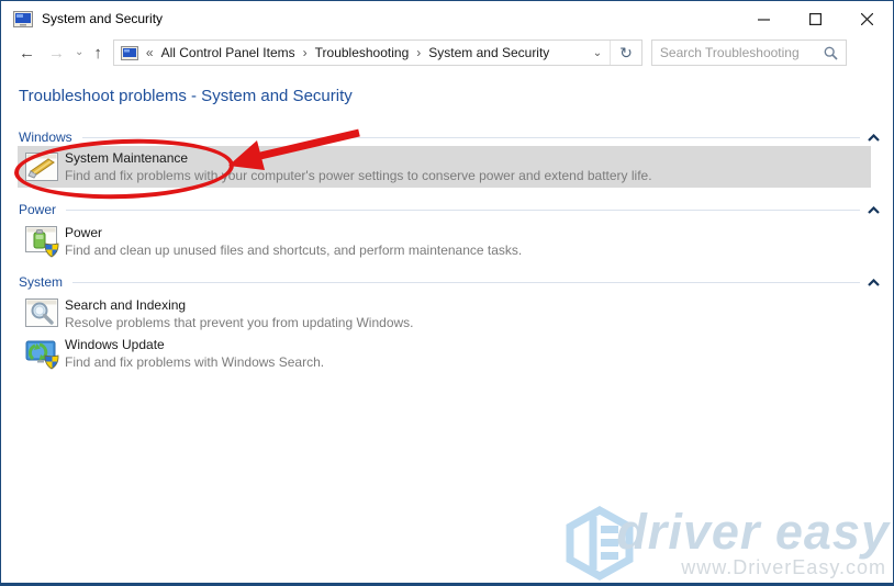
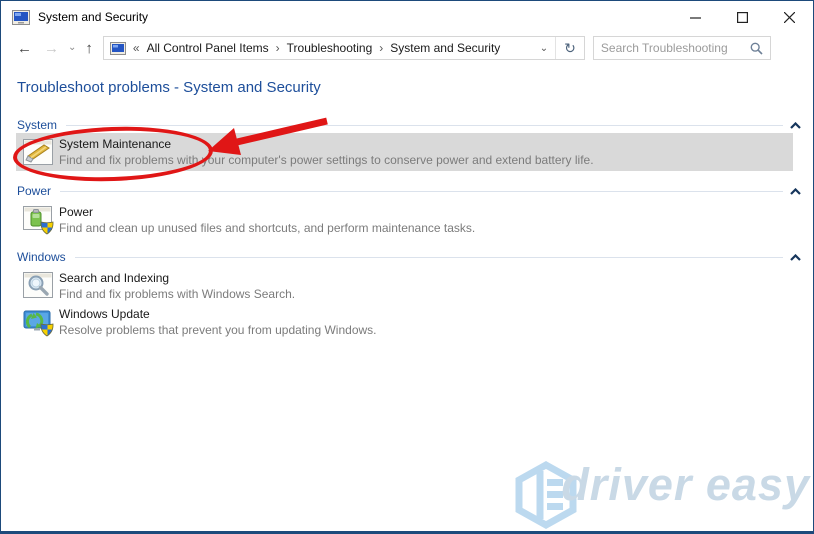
  System and Security
  ←
  →
  ⌄
  ↑
  «
  All Control Panel Items
  ›
  Troubleshooting
  ›
  System and Security
  ⌄
  ↻
  Search Troubleshooting
  Troubleshoot problems - System and Security
- Windows
+ System
  System Maintenance
  Find and fix problems with your computer's power settings to conserve power and extend battery life.
  Power
  Power
  Find and clean up unused files and shortcuts, and perform maintenance tasks.
- System
+ Windows
  Search and Indexing
- Resolve problems that prevent you from updating Windows.
+ Find and fix problems with Windows Search.
  Windows Update
- Find and fix problems with Windows Search.
+ Resolve problems that prevent you from updating Windows.
  driver easy
- www.DriverEasy.com
